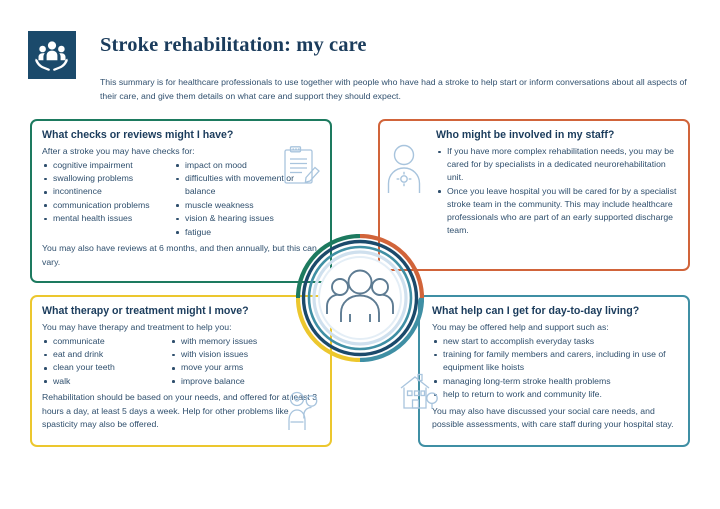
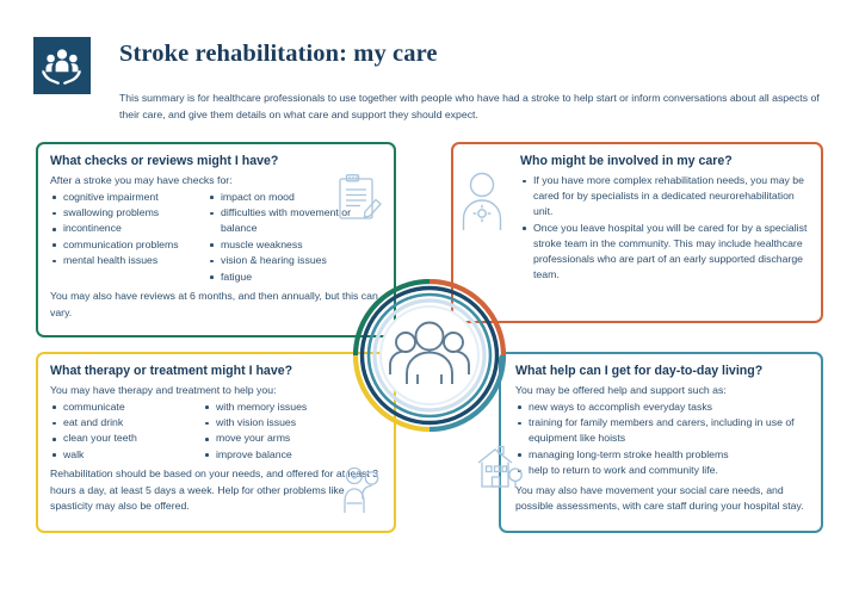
  Stroke rehabilitation: my care
  This summary is for healthcare professionals to use together with people who have had a stroke to help start or inform conversations about all aspects of their care, and give them details on what care and support they should expect.
  What checks or reviews might I have?
  After a stroke you may have checks for:
  cognitive impairment
  swallowing problems
  incontinence
  communication problems
  mental health issues
  impact on mood
  difficulties with movement or balance
  muscle weakness
  vision & hearing issues
  fatigue
  You may also have reviews at 6 months, and then annually, but this can vary.
- Who might be involved in my staff?
+ Who might be involved in my care?
  If you have more complex rehabilitation needs, you may be cared for by specialists in a dedicated neurorehabilitation unit.
  Once you leave hospital you will be cared for by a specialist stroke team in the community. This may include healthcare professionals who are part of an early supported discharge team.
- What therapy or treatment might I move?
+ What therapy or treatment might I have?
  You may have therapy and treatment to help you:
  communicate
  eat and drink
  clean your teeth
  walk
  with memory issues
  with vision issues
  move your arms
  improve balance
  Rehabilitation should be based on your needs, and offered for at las hours a day, at least 5 days a week. Help for other problems like spasticity may also be offered.
  What help can I get for day-to-day living?
  You may be offered help and support such as:
- new start to accomplish everyday tasks
+ new ways to accomplish everyday tasks
  training for family members and carers, including in use of equipment like hoists
  managing long-term stroke health problems
  help to return to work and community life.
- You may also have discussed your social care needs, and possible assessments, with care staff during your hospital stay.
+ You may also have movement your social care needs, and possible assessments, with care staff during your hospital stay.
